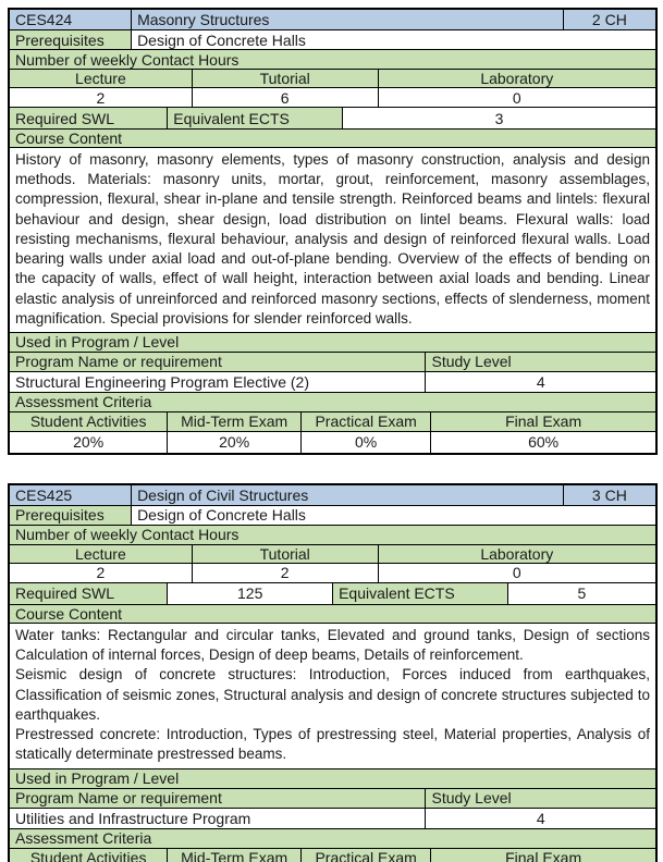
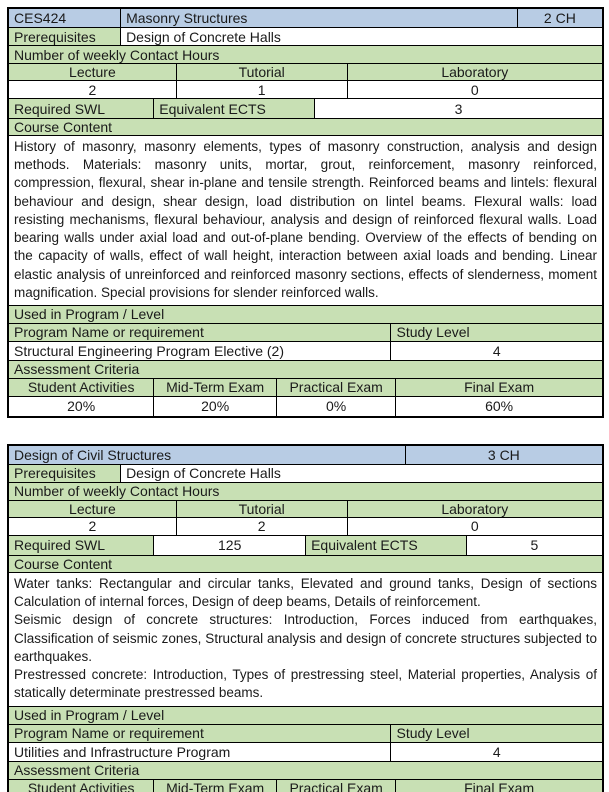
  CES424
  Masonry Structures
  2 CH
  Prerequisites
  Design of Concrete Halls
  Number of weekly Contact Hours
  Lecture
  Tutorial
  Laboratory
  2
- 6
+ 1
  0
  Required SWL
  Equivalent ECTS
  3
  Course Content
- History of masonry, masonry elements, types of masonry construction, analysis and design methods. Materials: masonry units, mortar, grout, reinforcement, masonry assemblages, compression, flexural, shear in-plane and tensile strength. Reinforced beams and lintels: flexural behaviour and design, shear design, load distribution on lintel beams. Flexural walls: load resisting mechanisms, flexural behaviour, analysis and design of reinforced flexural walls. Load bearing walls under axial load and out-of-plane bending. Overview of the effects of bending on the capacity of walls, effect of wall height, interaction between axial loads and bending. Linear elastic analysis of unreinforced and reinforced masonry sections, effects of slenderness, moment magnification. Special provisions for slender reinforced walls.
+ History of masonry, masonry elements, types of masonry construction, analysis and design methods. Materials: masonry units, mortar, grout, reinforcement, masonry reinforced, compression, flexural, shear in-plane and tensile strength. Reinforced beams and lintels: flexural behaviour and design, shear design, load distribution on lintel beams. Flexural walls: load resisting mechanisms, flexural behaviour, analysis and design of reinforced flexural walls. Load bearing walls under axial load and out-of-plane bending. Overview of the effects of bending on the capacity of walls, effect of wall height, interaction between axial loads and bending. Linear elastic analysis of unreinforced and reinforced masonry sections, effects of slenderness, moment magnification. Special provisions for slender reinforced walls.
  Used in Program / Level
  Program Name or requirement
  Study Level
  Structural Engineering Program Elective (2)
  4
  Assessment Criteria
  Student Activities
  Mid-Term Exam
  Practical Exam
  Final Exam
  20%
  20%
  0%
  60%
- CES425
  Design of Civil Structures
  3 CH
  Prerequisites
  Design of Concrete Halls
  Number of weekly Contact Hours
  Lecture
  Tutorial
  Laboratory
  2
  2
  0
  Required SWL
  125
  Equivalent ECTS
  5
  Course Content
  Water tanks: Rectangular and circular tanks, Elevated and ground tanks, Design of sections Calculation of internal forces, Design of deep beams, Details of reinforcement.
  Seismic design of concrete structures: Introduction, Forces induced from earthquakes, Classification of seismic zones, Structural analysis and design of concrete structures subjected to earthquakes.
  Prestressed concrete: Introduction, Types of prestressing steel, Material properties, Analysis of statically determinate prestressed beams.
  Used in Program / Level
  Program Name or requirement
  Study Level
  Utilities and Infrastructure Program
  4
  Assessment Criteria
  Student Activities
  Mid-Term Exam
  Practical Exam
  Final Exam
